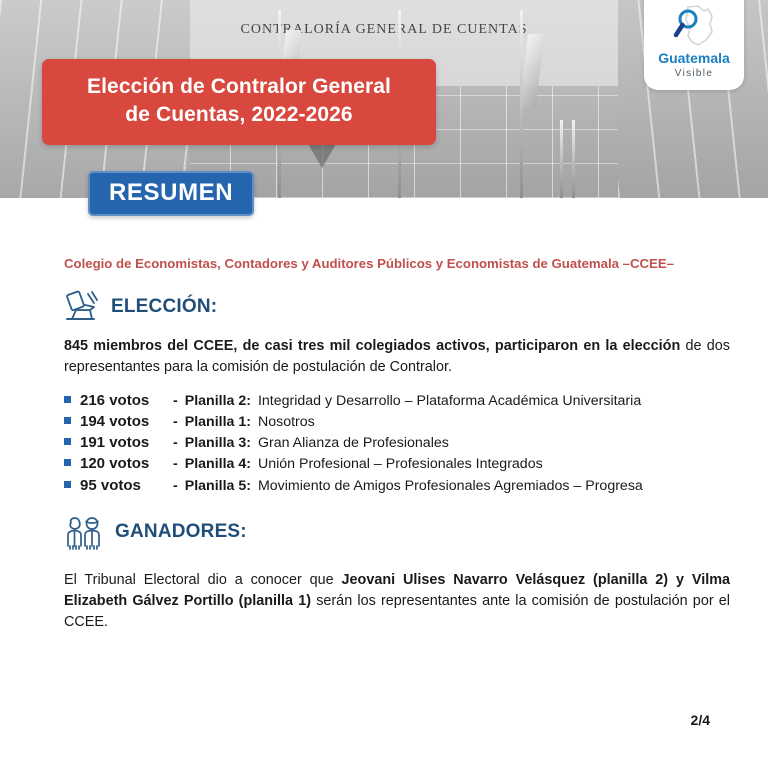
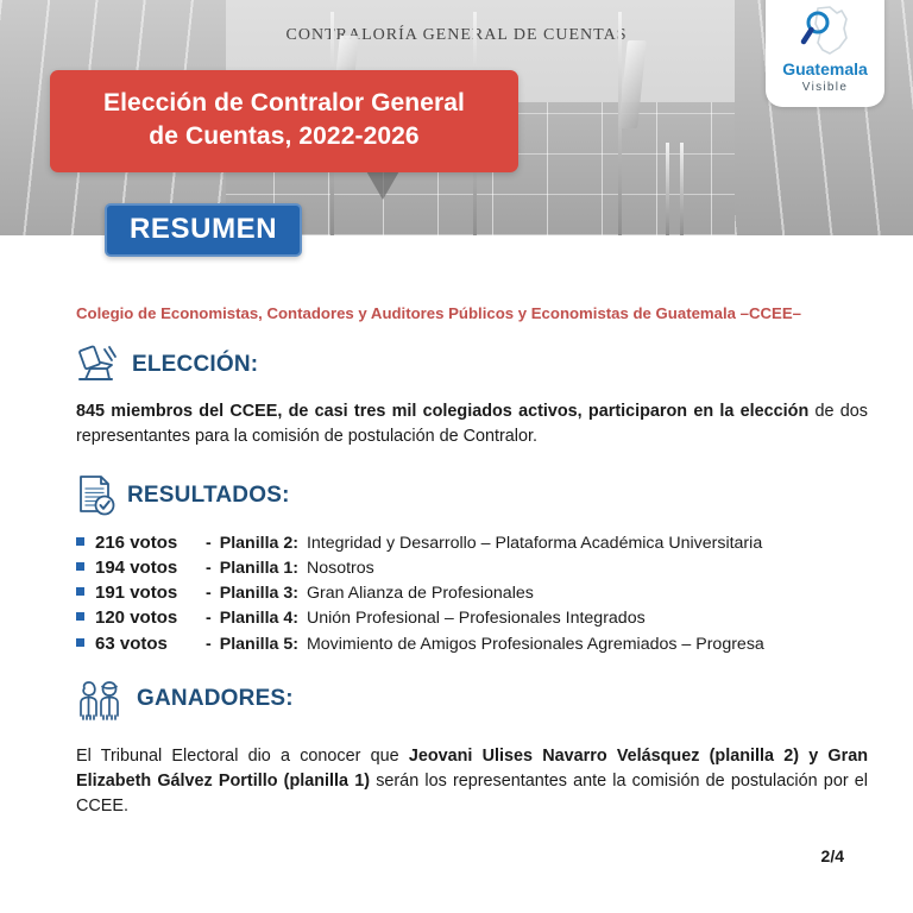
  CONLORÍA GENERAL DE CUENTAS
  Elección de Contralor General
  de Cuentas, 2022-2026
  Guatemala
  Visible
  RESUMEN
  Colegio de Economistas, Contadores y Auditores Públicos y Economistas de Guatemala –CCEE–
  ELECCIÓN:
  845 miembros del CCEE, de casi tres mil colegiados activos, participaron en la elección de dos representantes para la comisión de postulación de Contralor.
+ RESULTADOS:
  216 votos
  -
  Planilla 2:
  Integridad y Desarrollo – Plataforma Académica Universitaria
  194 votos
  -
  Planilla 1:
  Nosotros
  191 votos
  -
  Planilla 3:
  Gran Alianza de Profesionales
  120 votos
  -
  Planilla 4:
  Unión Profesional – Profesionales Integrados
- 95 votos
+ 63 votos
  -
  Planilla 5:
  Movimiento de Amigos Profesionales Agremiados – Progresa
  GANADORES:
- El Tribunal Electoral dio a conocer que Jeovani Ulises Navarro Velásquez (planilla 2) y Vilma Elizabeth Gálvez Portillo (planilla 1) serán los representantes ante la comisión de postulación por el CCEE.
+ El Tribunal Electoral dio a conocer que Jeovani Ulises Navarro Velásquez (planilla 2) y Gran Elizabeth Gálvez Portillo (planilla 1) serán los representantes ante la comisión de postulación por el CCEE.
  2/4
